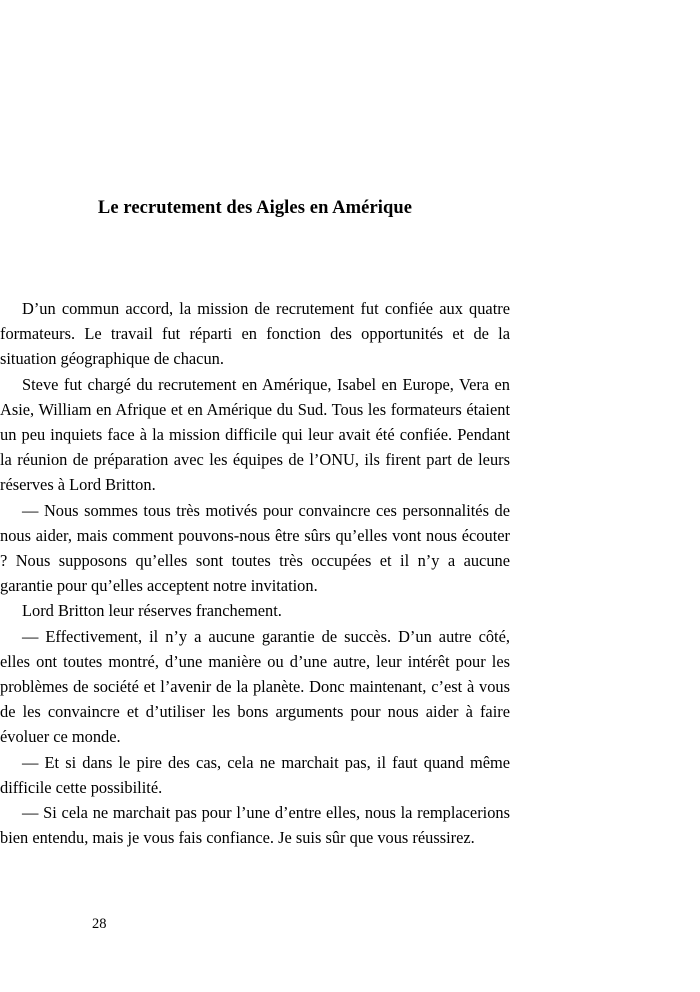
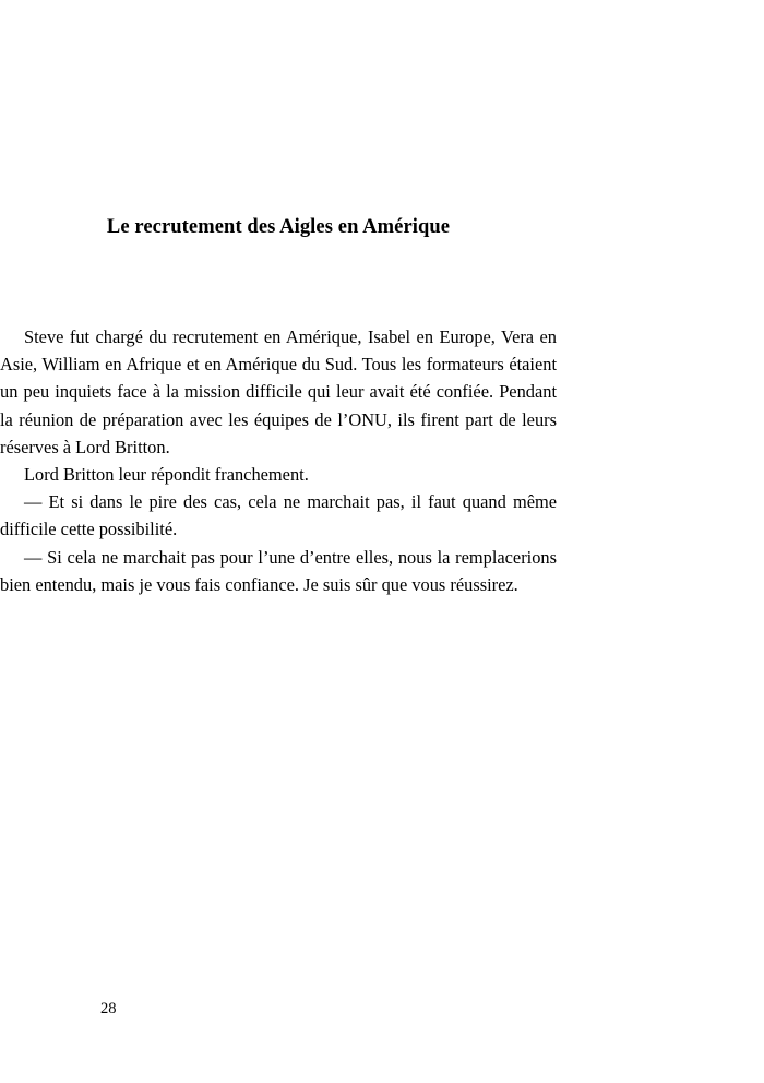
  Le recrutement des Aigles en Amérique
- D’un commun accord, la mission de recrutement fut confiée aux quatre formateurs. Le travail fut réparti en fonction des opportunités et de la situation géographique de chacun.
  Steve fut chargé du recrutement en Amérique, Isabel en Europe, Vera en Asie, William en Afrique et en Amérique du Sud. Tous les formateurs étaient un peu inquiets face à la mission difficile qui leur avait été confiée. Pendant la réunion de préparation avec les équipes de l’ONU, ils firent part de leurs réserves à Lord Britton.
- — Nous sommes tous très motivés pour convaincre ces personnalités de nous aider, mais comment pouvons-nous être sûrs qu’elles vont nous écouter ? Nous supposons qu’elles sont toutes très occupées et il n’y a aucune garantie pour qu’elles acceptent notre invitation.
- Lord Britton leur réserves franchement.
+ Lord Britton leur répondit franchement.
- — Effectivement, il n’y a aucune garantie de succès. D’un autre côté, elles ont toutes montré, d’une manière ou d’une autre, leur intérêt pour les problèmes de société et l’avenir de la planète. Donc maintenant, c’est à vous de les convaincre et d’utiliser les bons arguments pour nous aider à faire évoluer ce monde.
  — Et si dans le pire des cas, cela ne marchait pas, il faut quand même difficile cette possibilité.
  — Si cela ne marchait pas pour l’une d’entre elles, nous la remplacerions bien entendu, mais je vous fais confiance. Je suis sûr que vous réussirez.
  28
